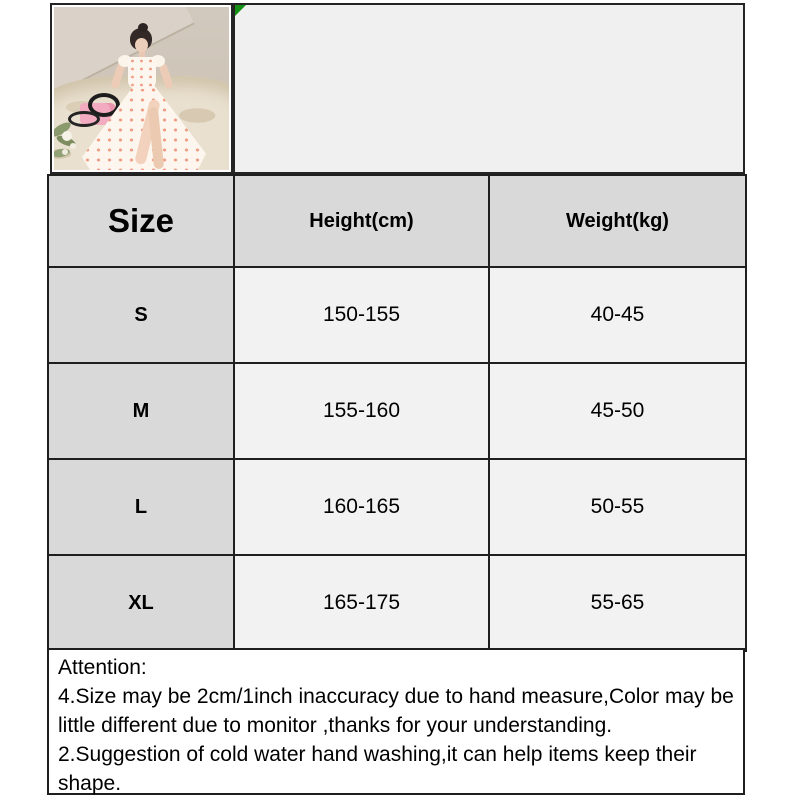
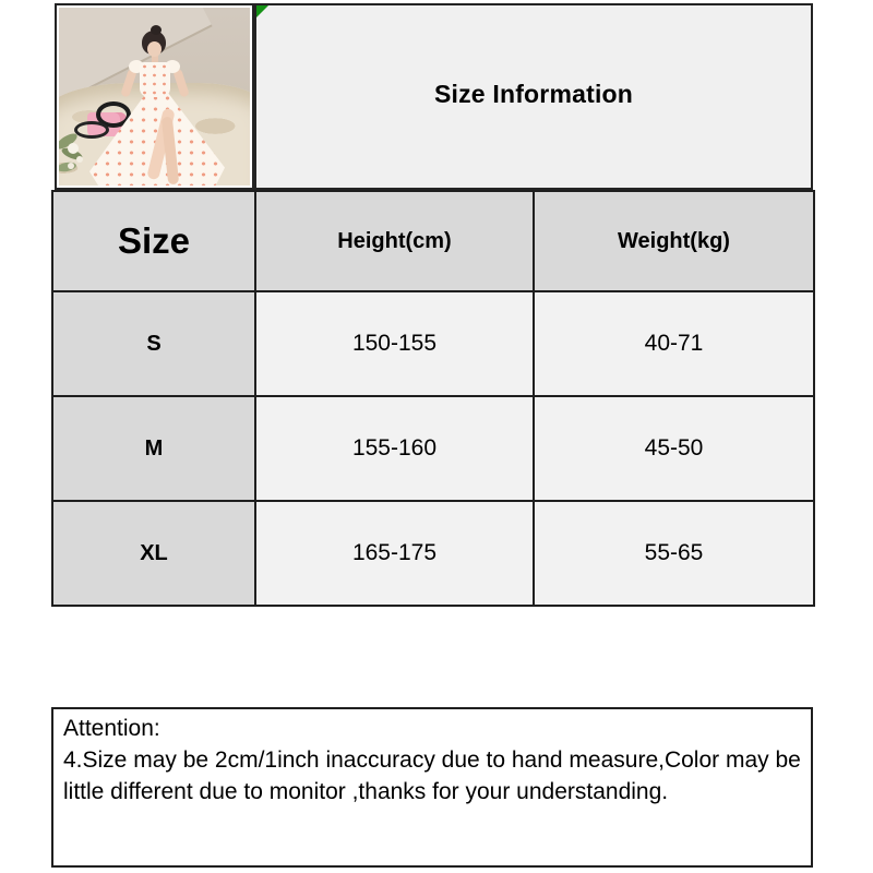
+ Size Information
  Size	Height(cm)	Weight(kg)
- S	150-155	40-45
+ S	150-155	40-71
  M	155-160	45-50
- L	160-165	50-55
  XL	165-175	55-65
  Attention:
  4.Size may be 2cm/1inch inaccuracy due to hand measure,Color may be little different due to monitor ,thanks for your understanding.
- 2.Suggestion of cold water hand washing,it can help items keep their shape.
